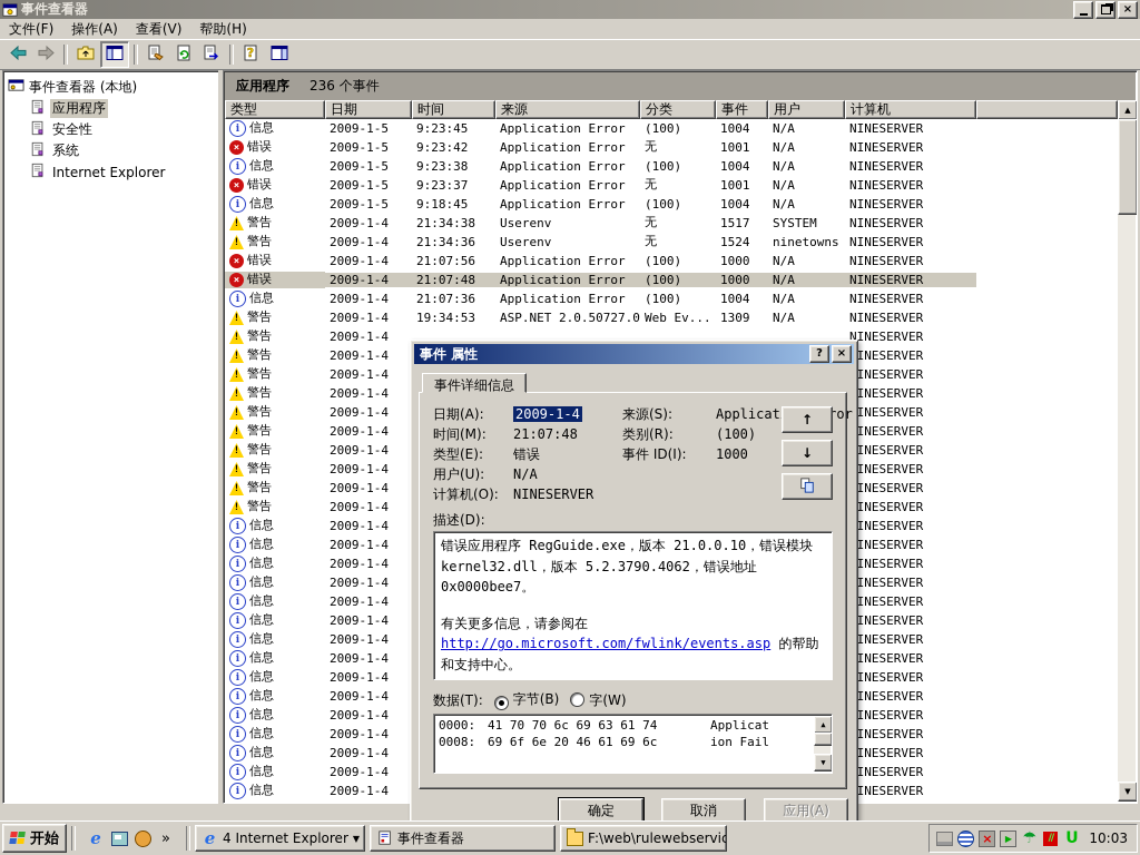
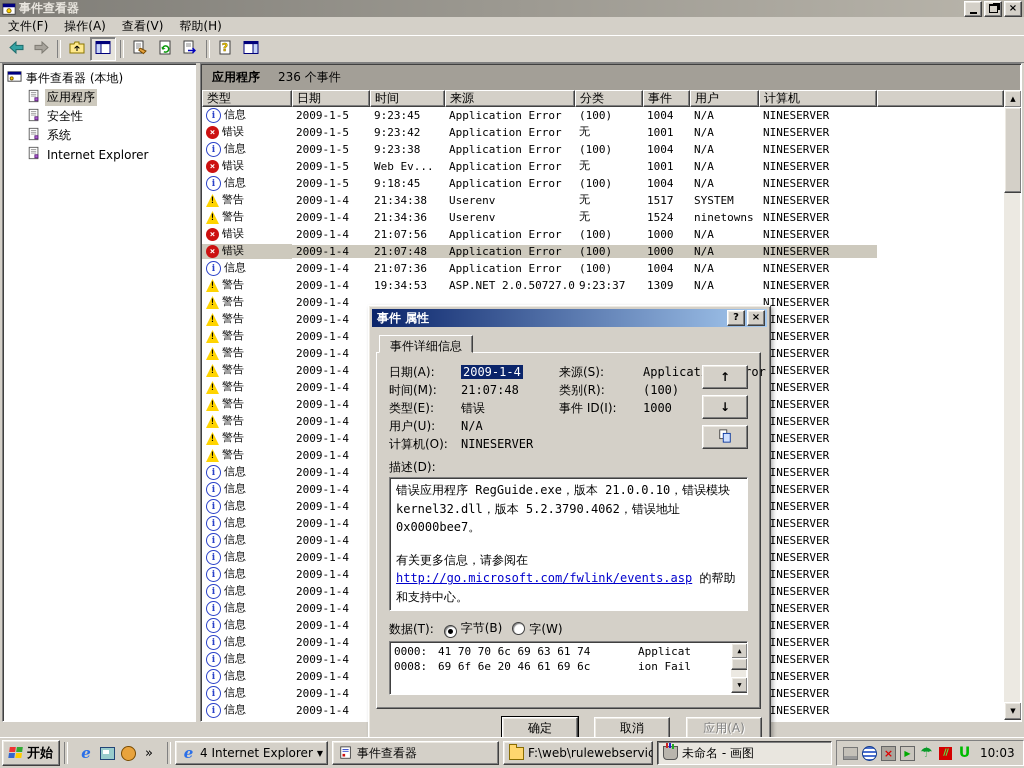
  事件查看器
  ×
  文件(F)
  操作(A)
  查看(V)
  帮助(H)
  ?
  事件查看器 (本地)
  应用程序
  安全性
  系统
  Internet Explorer
  应用程序
  236 个事件
  类型
  日期
  时间
  来源
  分类
  事件
  用户
  计算机
  i
  信息
  2009-1-5
  9:23:45
  Application Error
  (100)
  1004
  N/A
  NINESERVER
  ×
  错误
  2009-1-5
  9:23:42
  Application Error
  无
  1001
  N/A
  NINESERVER
  i
  信息
  2009-1-5
  9:23:38
  Application Error
  (100)
  1004
  N/A
  NINESERVER
  ×
  错误
  2009-1-5
- 9:23:37
+ Web Ev...
  Application Error
  无
  1001
  N/A
  NINESERVER
  i
  信息
  2009-1-5
  9:18:45
  Application Error
  (100)
  1004
  N/A
  NINESERVER
  !
  警告
  2009-1-4
  21:34:38
  Userenv
  无
  1517
  SYSTEM
  NINESERVER
  !
  警告
  2009-1-4
  21:34:36
  Userenv
  无
  1524
  ninetowns
  NINESERVER
  ×
  错误
  2009-1-4
  21:07:56
  Application Error
  (100)
  1000
  N/A
  NINESERVER
  ×
  错误
  2009-1-4
  21:07:48
  Application Error
  (100)
  1000
  N/A
  NINESERVER
  i
  信息
  2009-1-4
  21:07:36
  Application Error
  (100)
  1004
  N/A
  NINESERVER
  !
  警告
  2009-1-4
  19:34:53
  ASP.NET 2.0.50727.0
- Web Ev...
+ 9:23:37
  1309
  N/A
  NINESERVER
  !
  警告
  2009-1-4
  NINESERVER
  !
  警告
  2009-1-4
  INESERVER
  !
  警告
  2009-1-4
  INESERVER
  !
  警告
  2009-1-4
  INESERVER
  !
  警告
  2009-1-4
  INESERVER
  !
  警告
  2009-1-4
  INESERVER
  !
  警告
  2009-1-4
  INESERVER
  !
  警告
  2009-1-4
  INESERVER
  !
  警告
  2009-1-4
  INESERVER
  !
  警告
  2009-1-4
  INESERVER
  i
  信息
  2009-1-4
  INESERVER
  i
  信息
  2009-1-4
  INESERVER
  i
  信息
  2009-1-4
  INESERVER
  i
  信息
  2009-1-4
  INESERVER
  i
  信息
  2009-1-4
  INESERVER
  i
  信息
  2009-1-4
  INESERVER
  i
  信息
  2009-1-4
  INESERVER
  i
  信息
  2009-1-4
  INESERVER
  i
  信息
  2009-1-4
  INESERVER
  i
  信息
  2009-1-4
  INESERVER
  i
  信息
  2009-1-4
  INESERVER
  i
  信息
  2009-1-4
  INESERVER
  i
  信息
  2009-1-4
  INESERVER
  i
  信息
  2009-1-4
  INESERVER
  i
  信息
  2009-1-4
  INESERVER
  ▲
  ▼
  事件 属性
  ?
  ×
  事件详细信息
  日期(A):
  2009-1-4
  来源(S):
  时间(M):
  21:07:48
  类别(R):
  (100)
  类型(E):
  错误
  事件 ID(I):
  1000
  用户(U):
  N/A
  计算机(O):
  NINESERVER
  ↑
  ↓
  描述(D):
  错误应用程序 RegGuide.exe，版本 21.0.0.10，错误模块 kernel32.dll，版本 5.2.3790.4062，错误地址 0x0000bee7。
  有关更多信息，请参阅在 http://go.microsoft.com/fwlink/events.asp 的帮助和支持中心。
  数据(T):
  字节(B)
  字(W)
  0000:
  41 70 70 6c 69 63 61 74
  Applicat
  0008:
  69 6f 6e 20 46 61 69 6c
  ion Fail
  ▲
  ▼
  确定
  取消
  应用(A)
  开始
  e
  »
  e
  4 Internet Explorer
  ▼
  事件查看器
  F:\web\rulewebservic
+ 未命名 - 画图
  ×
  ▶
  ☂
  //
  U
  10:03
